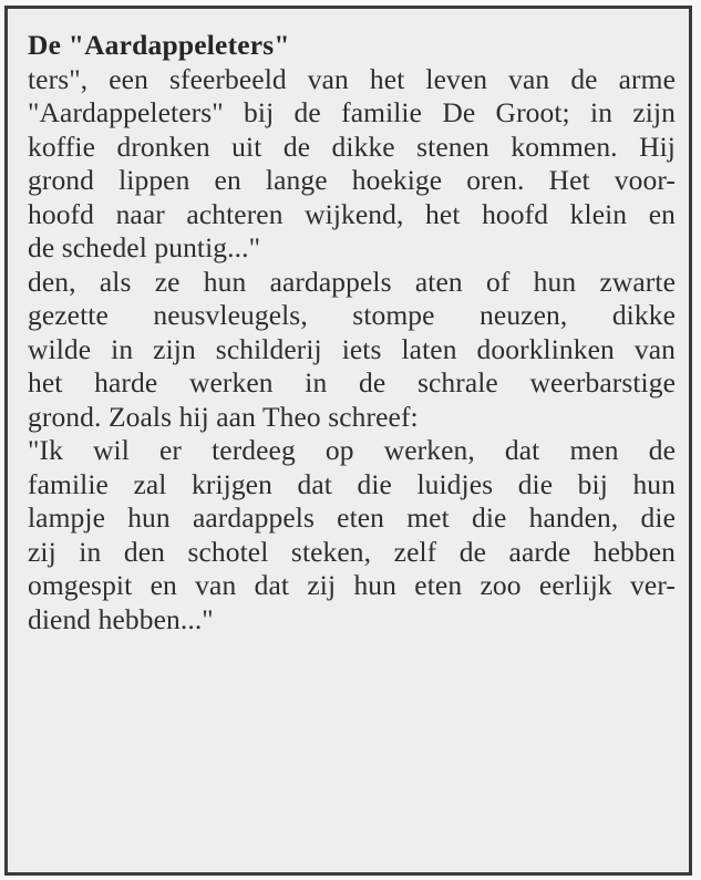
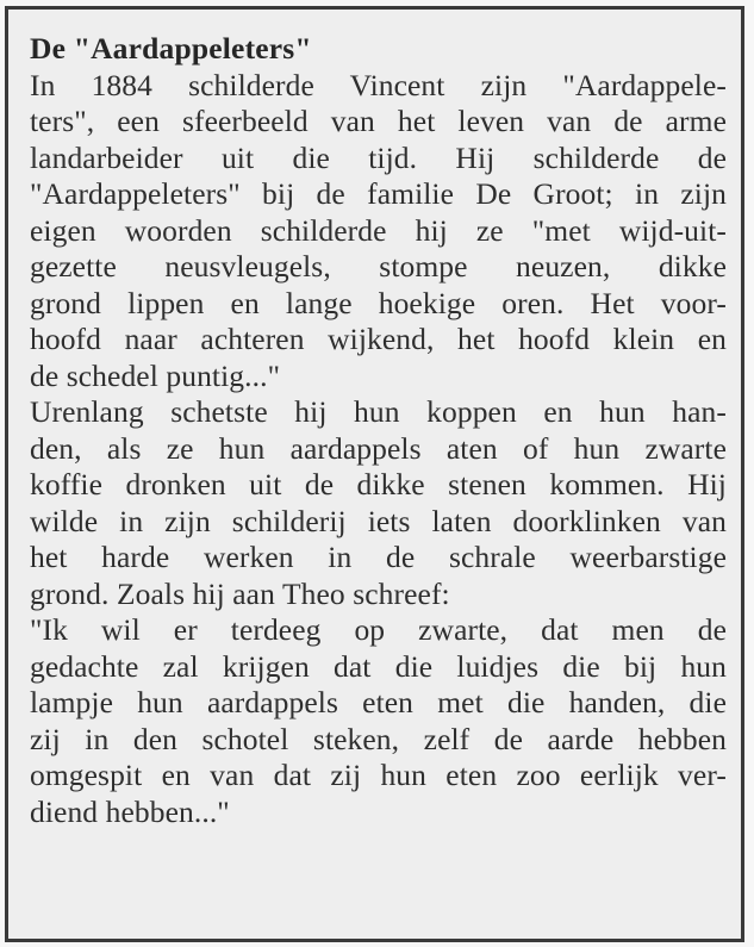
  De "Aardappeleters"
+ In 1884 schilderde Vincent zijn "Aardappele-
  ters", een sfeerbeeld van het leven van de arme
+ landarbeider uit die tijd. Hij schilderde de
  "Aardappeleters" bij de familie De Groot; in zijn
+ eigen woorden schilderde hij ze "met wijd-uit-
- koffie dronken uit de dikke stenen kommen. Hij
+ gezette neusvleugels, stompe neuzen, dikke
  grond lippen en lange hoekige oren. Het voor-
  hoofd naar achteren wijkend, het hoofd klein en
  de schedel puntig..."
+ Urenlang schetste hij hun koppen en hun han-
  den, als ze hun aardappels aten of hun zwarte
- gezette neusvleugels, stompe neuzen, dikke
+ koffie dronken uit de dikke stenen kommen. Hij
  wilde in zijn schilderij iets laten doorklinken van
  het harde werken in de schrale weerbarstige
  grond. Zoals hij aan Theo schreef:
- "Ik wil er terdeeg op werken, dat men de
+ "Ik wil er terdeeg op zwarte, dat men de
- familie zal krijgen dat die luidjes die bij hun
+ gedachte zal krijgen dat die luidjes die bij hun
  lampje hun aardappels eten met die handen, die
  zij in den schotel steken, zelf de aarde hebben
  omgespit en van dat zij hun eten zoo eerlijk ver-
  diend hebben..."
